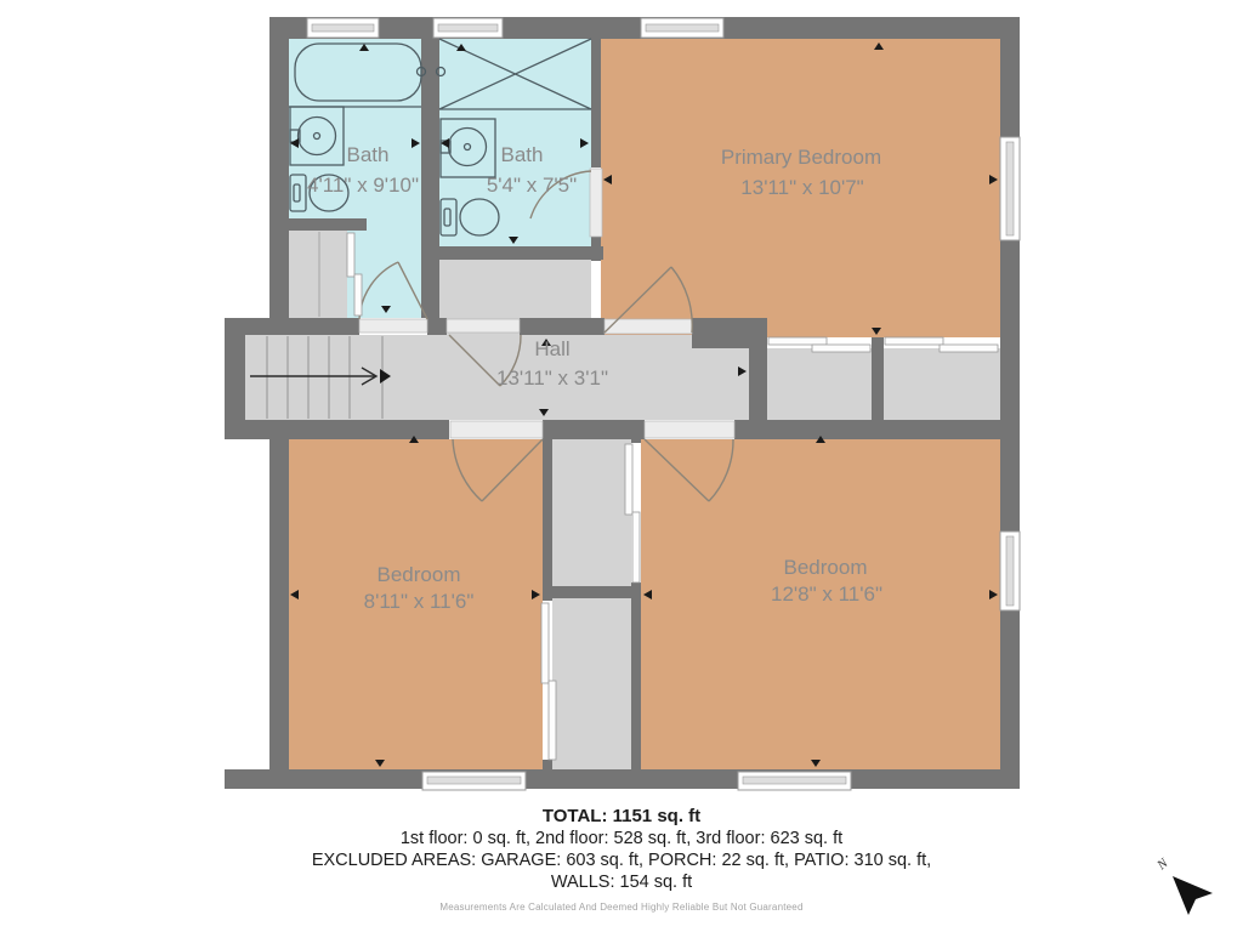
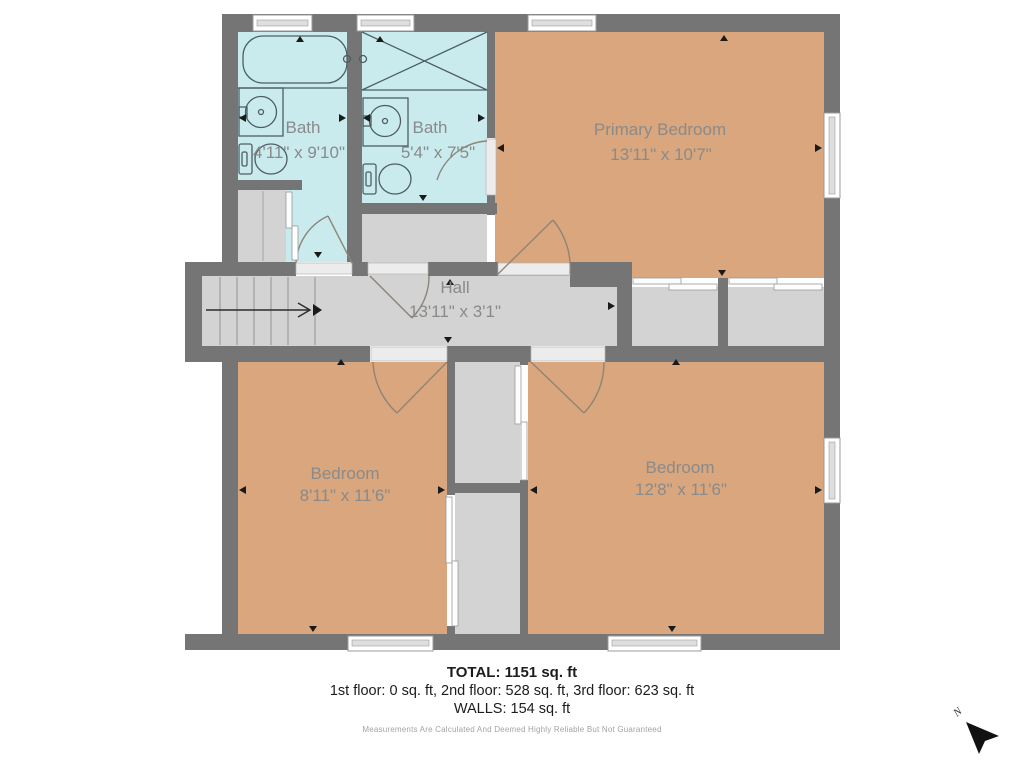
  Bath
  4'11" x 9'10"
  Bath
  5'4" x 7'5"
  Primary Bedroom
  13'11" x 10'7"
  Hall
  13'11" x 3'1"
  Bedroom
  8'11" x 11'6"
  Bedroom
  12'8" x 11'6"
  TOTAL: 1151 sq. ft
  1st floor: 0 sq. ft, 2nd floor: 528 sq. ft, 3rd floor: 623 sq. ft
- EXCLUDED AREAS: GARAGE: 603 sq. ft, PORCH: 22 sq. ft, PATIO: 310 sq. ft,
  WALLS: 154 sq. ft
  Measurements Are Calculated And Deemed Highly Reliable But Not Guaranteed
